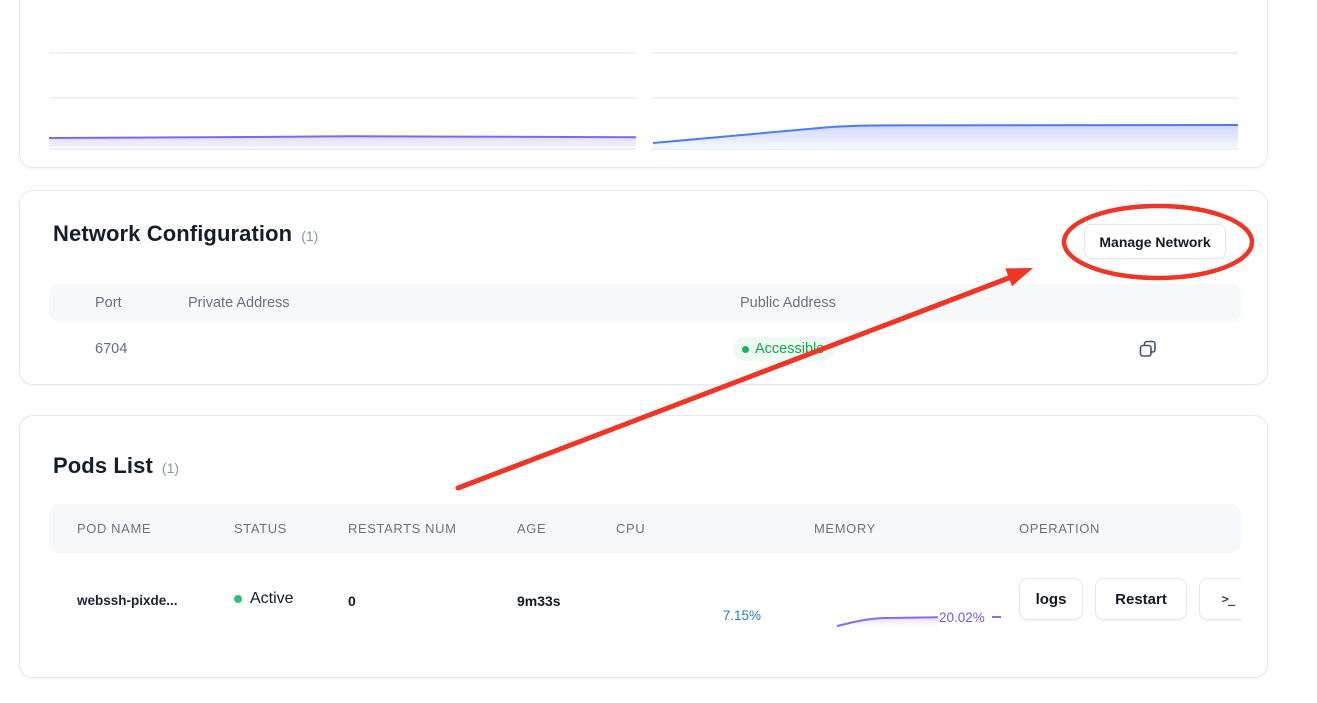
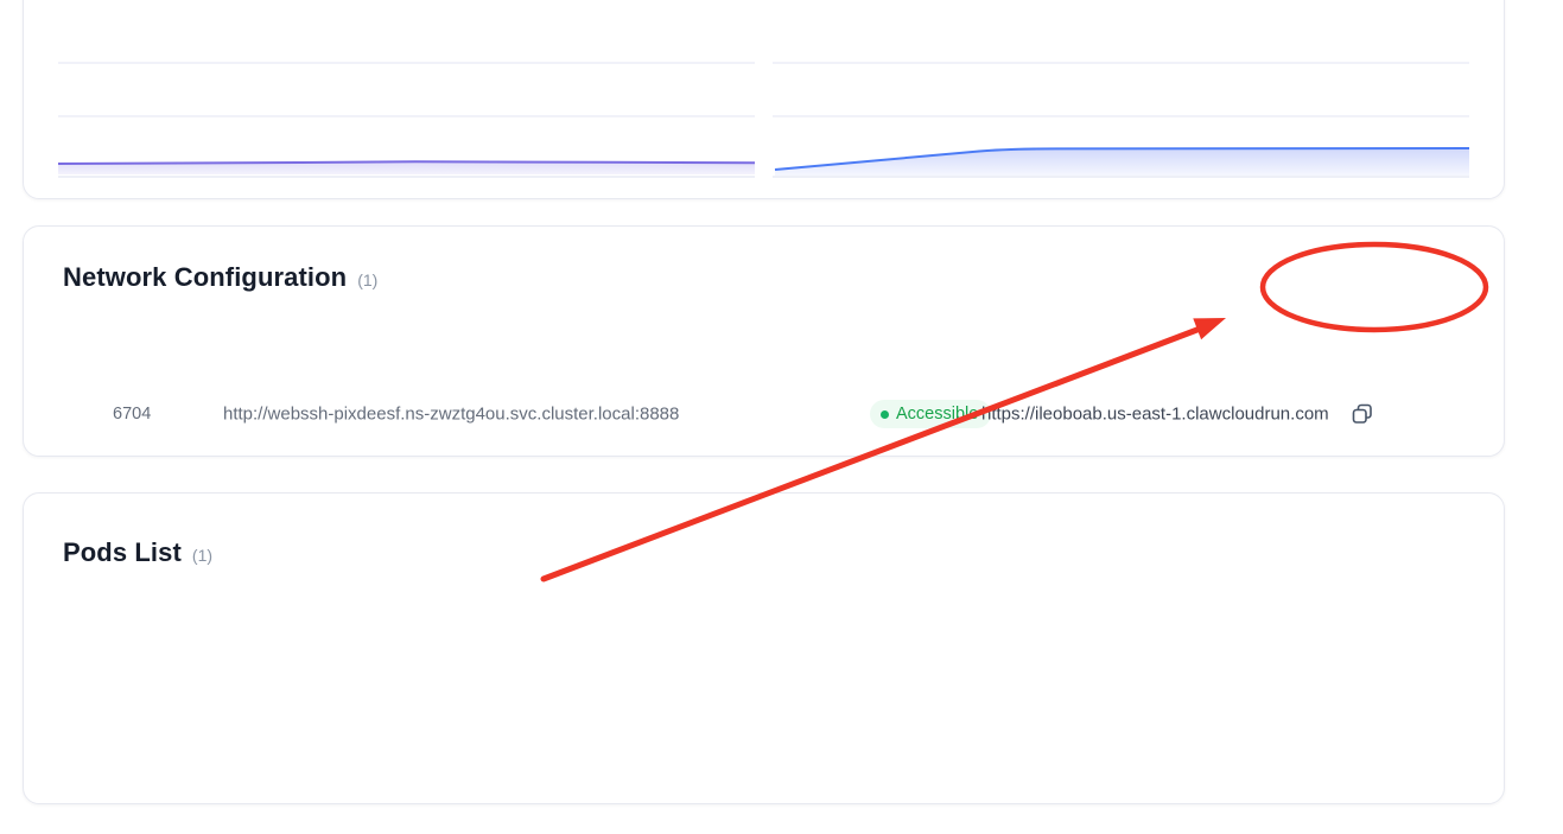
  Network Configuration
  (1)
- Manage Network
- Port
- Private Address
- Public Address
  6704
+ http://webssh-pixdeesf.ns-zwztg4ou.svc.cluster.local:8888
  Accessibl
+ https://ileoboab.us-east-1.clawcloudrun.com
  Pods List
  (1)
- POD NAME
- STATUS
- RESTARTS NUM
- AGE
- CPU
- MEMORY
- OPERATION
- webssh-pixde...
- Active
- 0
- 9m33s
- 7.15%
- 20.02%
- logs
- Restart
- >_
